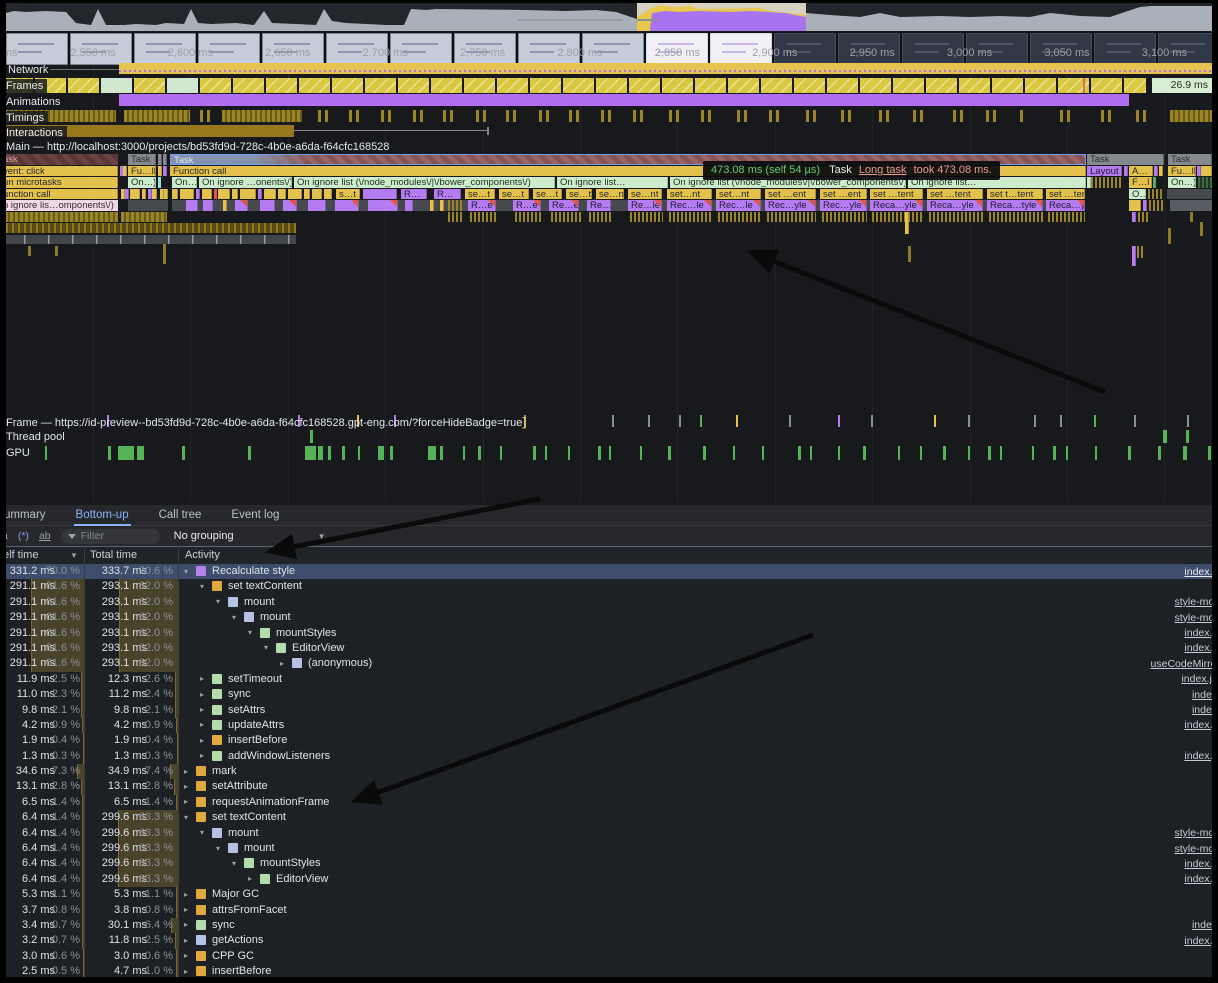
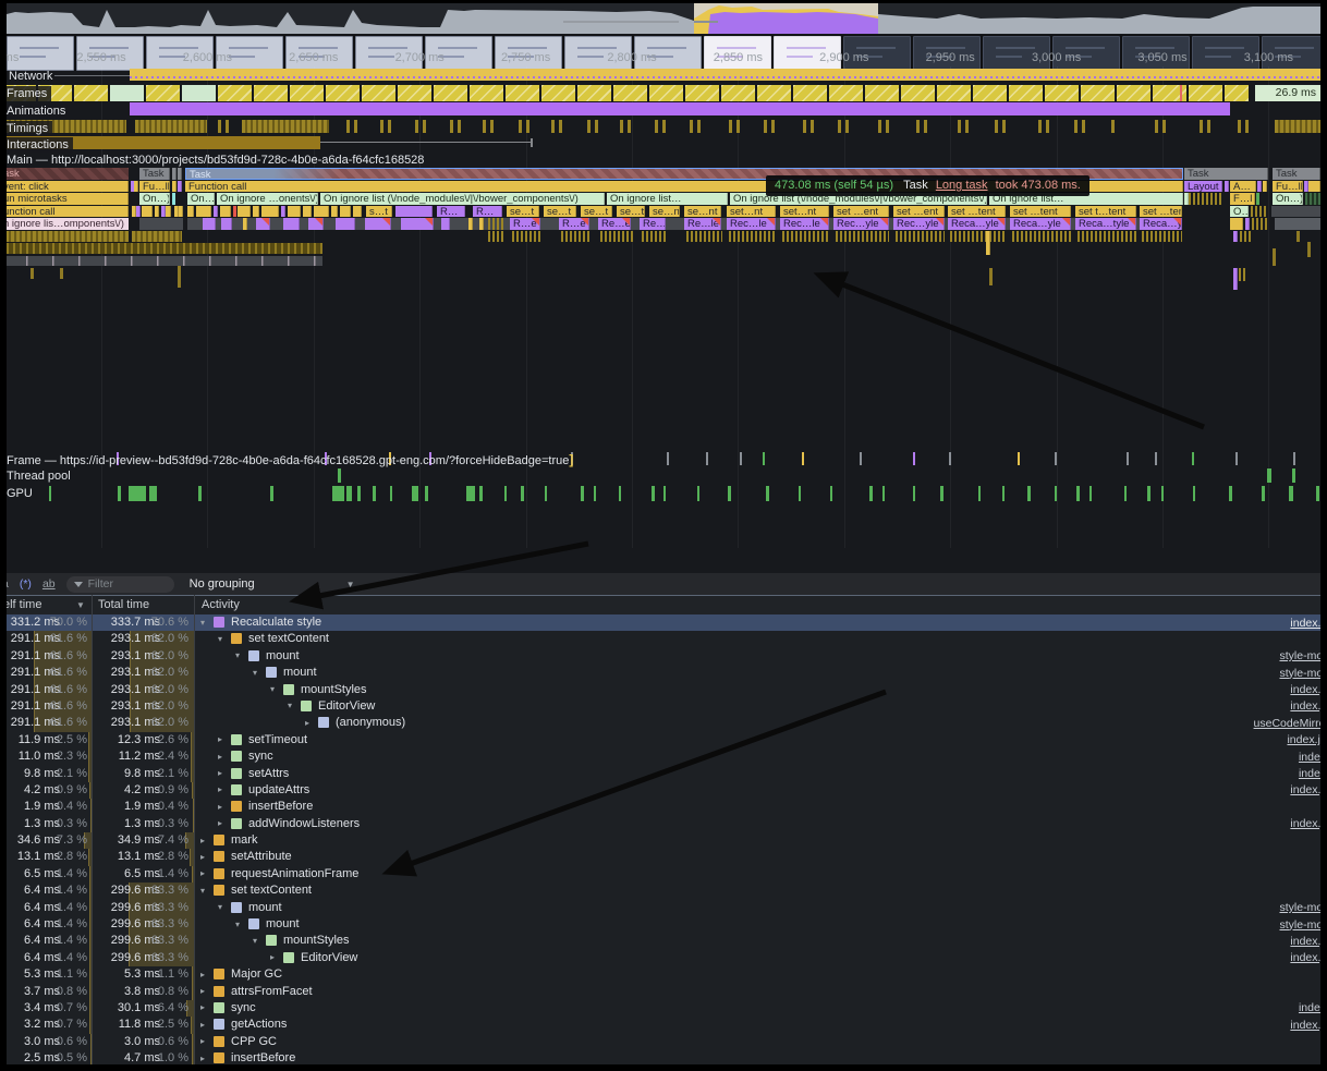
  ms
  2,550 ms
  2,600 ms
  2,650 ms
  2,700 ms
  2,750 ms
  2,800 ms
  2,850 ms
  2,900 ms
  2,950 ms
  3,000 ms
  3,050 ms
  3,100 ms
  Network
  26.9 ms
  Frames
  Animations
  Timings
  Interactions
  Main — http://localhost:3000/projects/bd53fd9d-728c-4b0e-a6da-f64cfc168528
  Task
  Task
  Task
  Task
  ent: click
  Fu…ll
  Function call
  Layout
  A…
  Fu…ll
  n microtasks
  On…)
  On…
  On ignore …onents\/
  On ignore list (\/node_modules\/|\/bower_components\/)
  On ignore list…
  On ignore list (\/node_modules\/|\/bower_components\/
  On ignore list…
  F…l
  On…)
  nction call
  s…t
  R…
  R…
  se…t
  se…t
  se…t
  se…t
  se…n
  se…nt
  set…nt
  set…nt
  set …ent
  set …ent
  set …tent
  set …tent
  set t…tent
  set …te
  O…
  ignore lis…omponents\/)
  R…e
  R…e
  Re…e
  Re…
  Re…le
  Rec…le
  Rec…le
  Rec…yle
  Rec…yle
  Reca…yle
  Reca…yle
  Reca…tyle
  Reca…y
  473.08 ms (self 54 µs) Task Long task took 473.08 ms.
  Frame — https://id-preview--bd53fd9d-728c-4b0e-a6da-f64cfc168528.gpt-eng.com/?forceHideBadge=true]
  Thread pool
  GPU
- ummary
- Bottom-up
- Call tree
- Event log
  (*)
  ab
  Filter
  No grouping
  ▼
  elf time
  ▼
  Total time
  Activity
  331.2 ms
  70.0 %
  333.7 ms
  70.6 %
  ▾
  Recalculate style
  index.
  291.1 ms
  61.6 %
  293.1 ms
  62.0 %
  ▾
  set textContent
  291.1 ms
  61.6 %
  293.1 ms
  62.0 %
  ▾
  mount
  style-m
  291.1 ms
  61.6 %
  293.1 ms
  62.0 %
  ▾
  mount
  style-m
  291.1 ms
  61.6 %
  293.1 ms
  62.0 %
  ▾
  mountStyles
  index.
  291.1 ms
  61.6 %
  293.1 ms
  62.0 %
  ▾
  EditorView
  index.
  291.1 ms
  61.6 %
  293.1 ms
  62.0 %
  ▸
  (anonymous)
  useCodeMirr
  11.9 ms
  2.5 %
  12.3 ms
  2.6 %
  ▸
  setTimeout
  index.j
  11.0 ms
  2.3 %
  11.2 ms
  2.4 %
  ▸
  sync
  9.8 ms
  2.1 %
  9.8 ms
  2.1 %
  ▸
  setAttrs
  4.2 ms
  0.9 %
  4.2 ms
  0.9 %
  ▸
  updateAttrs
  index.
  1.9 ms
  0.4 %
  1.9 ms
  0.4 %
  ▸
  insertBefore
  1.3 ms
  0.3 %
  1.3 ms
  0.3 %
  ▸
  addWindowListeners
  index.
  34.6 ms
  7.3 %
  34.9 ms
  7.4 %
  ▸
  mark
  13.1 ms
  2.8 %
  13.1 ms
  2.8 %
  ▸
  setAttribute
  6.5 ms
  1.4 %
  6.5 ms
  1.4 %
  ▸
  requestAnimationFrame
  6.4 ms
  1.4 %
  299.6 ms
  63.3 %
  ▾
  set textContent
  6.4 ms
  1.4 %
  299.6 ms
  63.3 %
  ▾
  mount
  style-m
  6.4 ms
  1.4 %
  299.6 ms
  63.3 %
  ▾
  mount
  style-m
  6.4 ms
  1.4 %
  299.6 ms
  63.3 %
  ▾
  mountStyles
  index.
  6.4 ms
  1.4 %
  299.6 ms
  63.3 %
  ▸
  EditorView
  index.
  5.3 ms
  1.1 %
  5.3 ms
  1.1 %
  ▸
  Major GC
  3.7 ms
  0.8 %
  3.8 ms
  0.8 %
  ▸
  attrsFromFacet
  3.4 ms
  0.7 %
  30.1 ms
  6.4 %
  ▸
  sync
  3.2 ms
  0.7 %
  11.8 ms
  2.5 %
  ▸
  getActions
  index.
  3.0 ms
  0.6 %
  3.0 ms
  0.6 %
  ▸
  CPP GC
  2.5 ms
  0.5 %
  4.7 ms
  1.0 %
  ▸
  insertBefore
